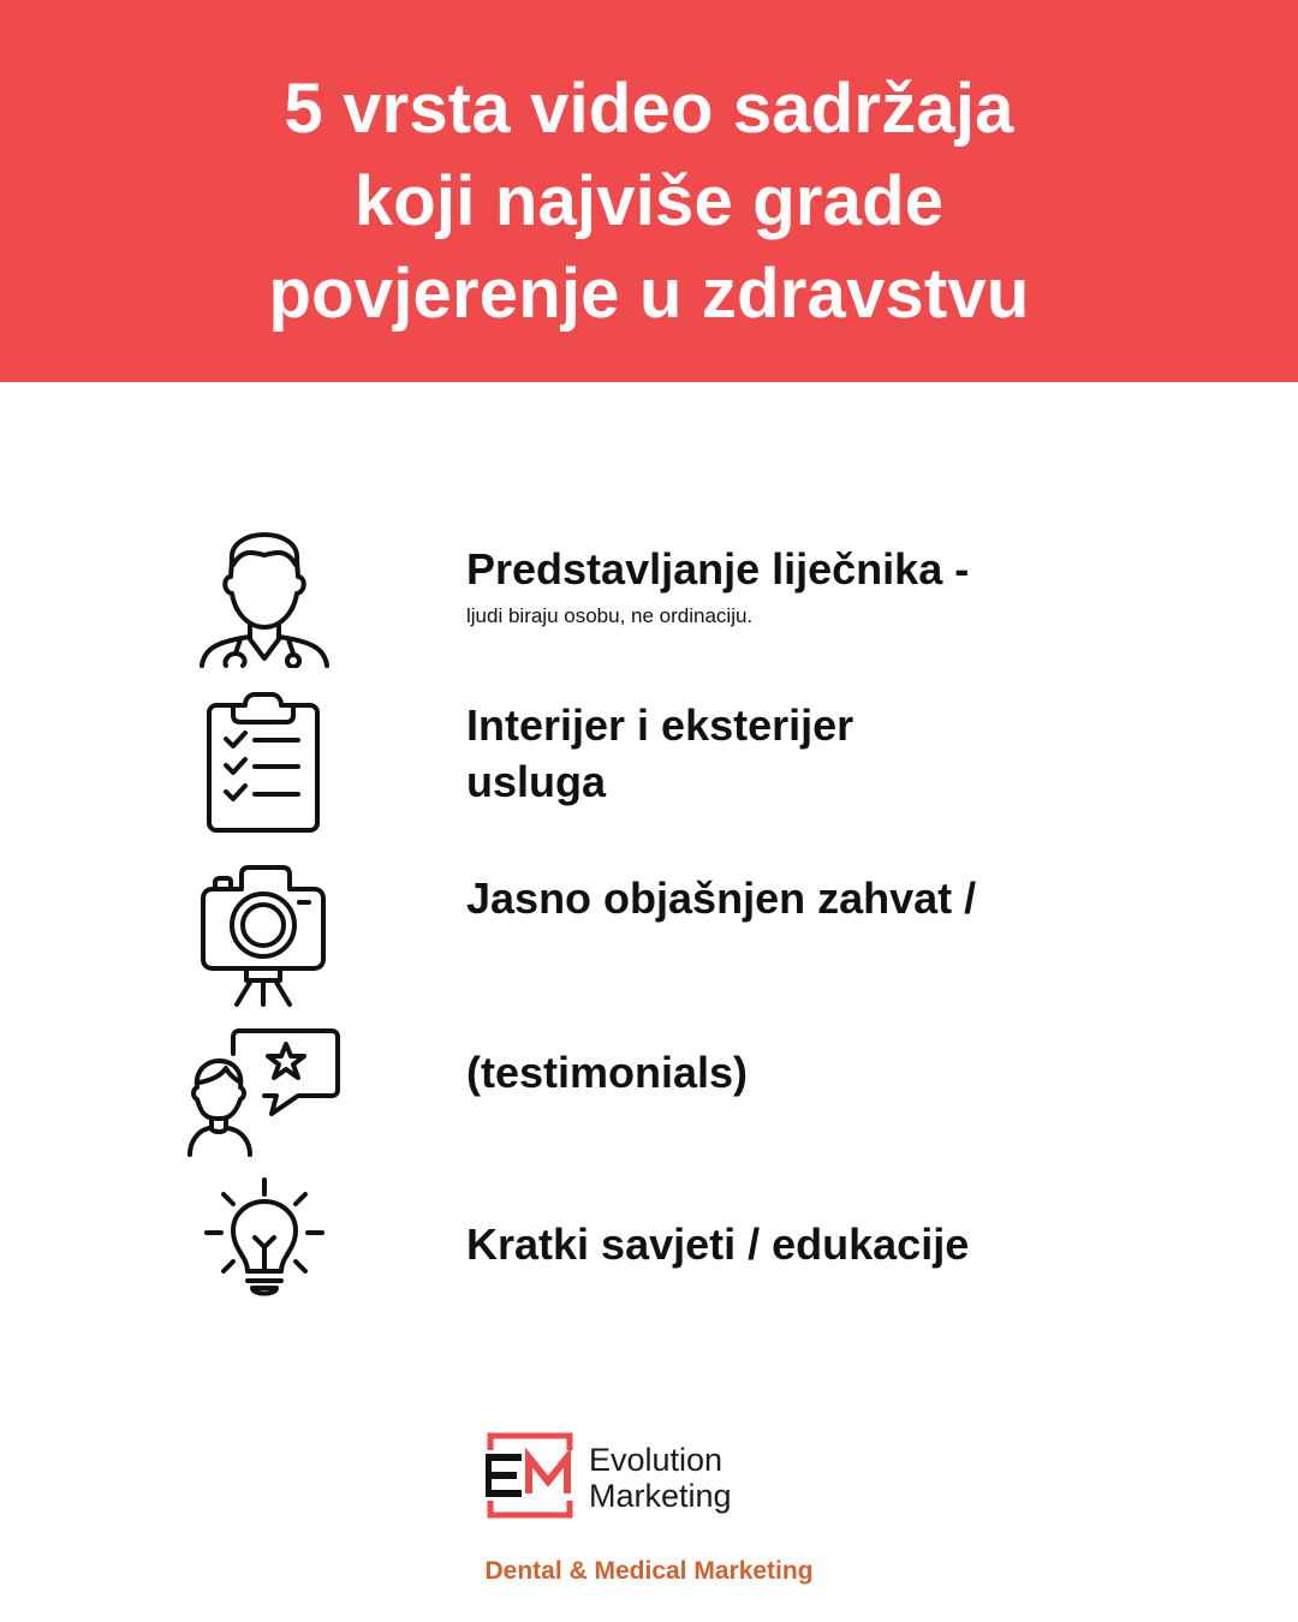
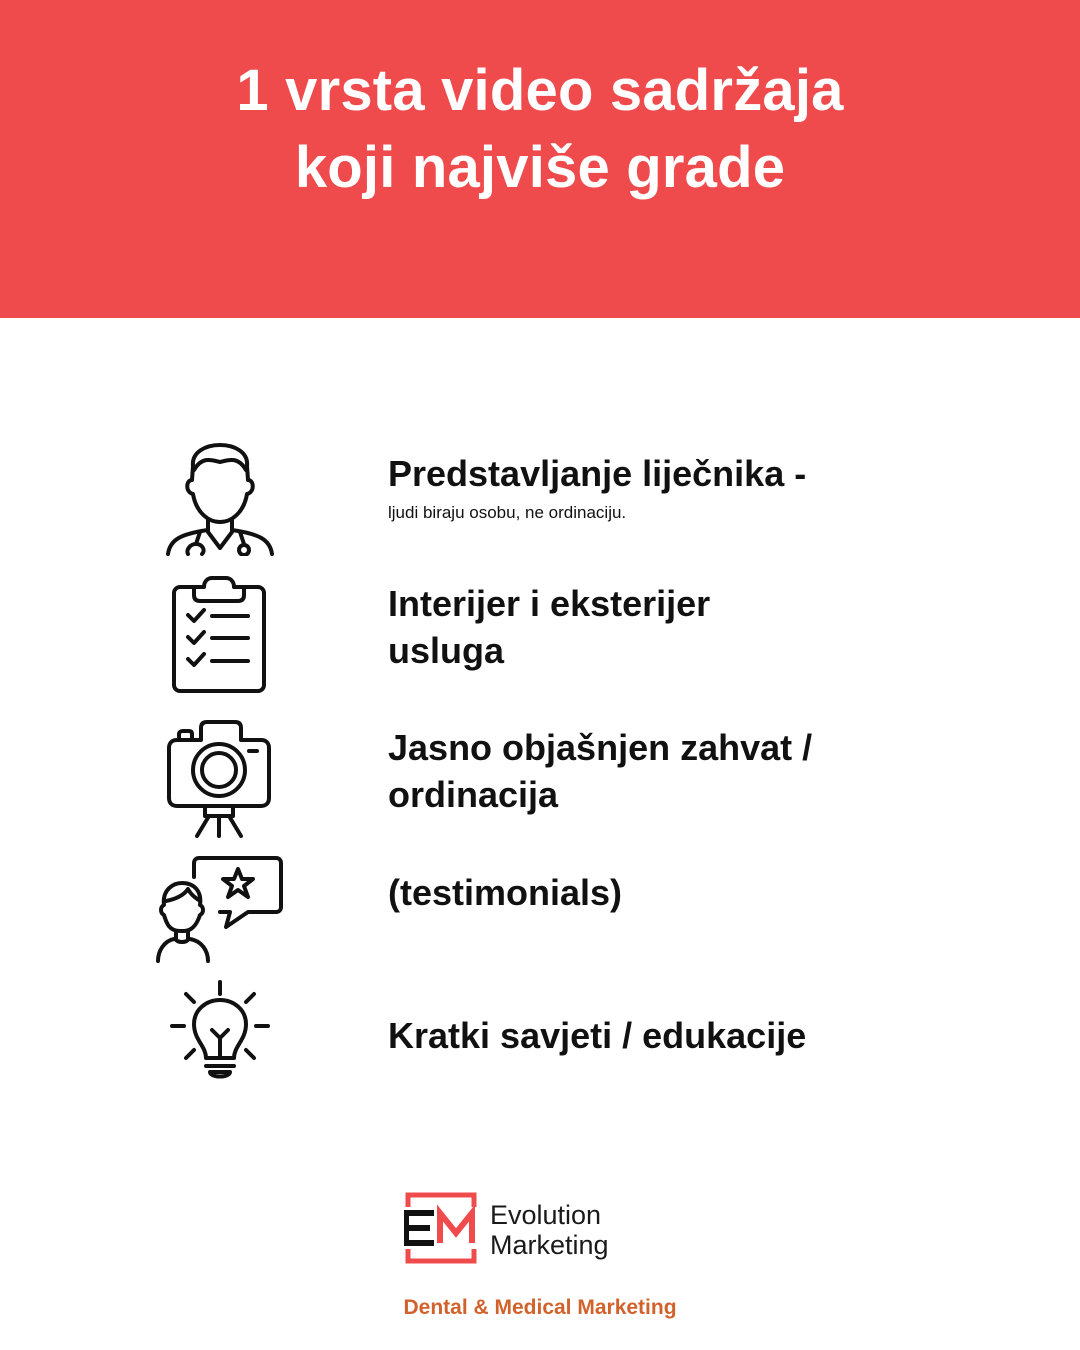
- 5 vrsta video sadržaja
+ 1 vrsta video sadržaja
  koji najviše grade
- povjerenje u zdravstvu
  Predstavljanje liječnika -
  ljudi biraju osobu, ne ordinaciju.
  Interijer i eksterijer
  usluga
  Jasno objašnjen zahvat /
+ ordinacija
  (testimonials)
  Kratki savjeti / edukacije
  Evolution
  Marketing
  Dental & Medical Marketing
